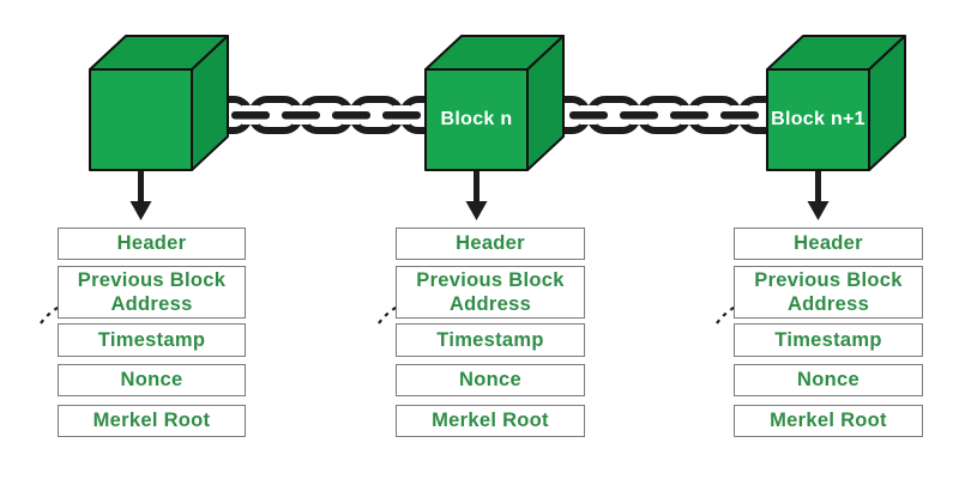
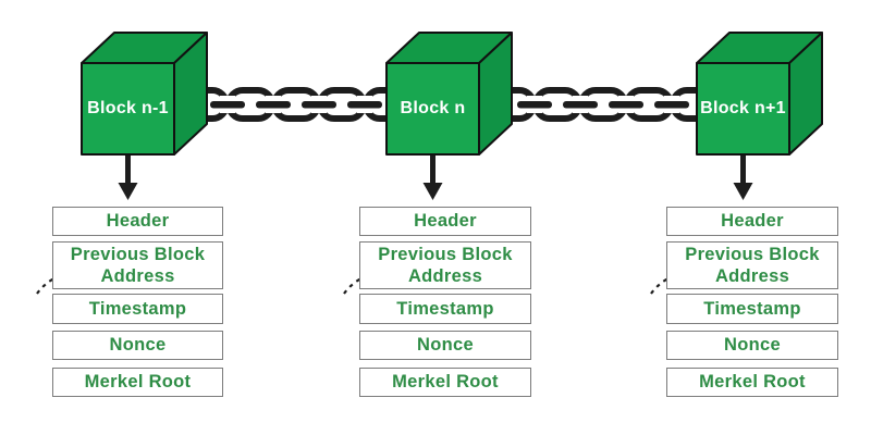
+ Block n-1
  Block n
  Block n+1
  Header
  Previous Block Address
  Timestamp
  Nonce
  Merkel Root
  Header
  Previous Block Address
  Timestamp
  Nonce
  Merkel Root
  Header
  Previous Block Address
  Timestamp
  Nonce
  Merkel Root
